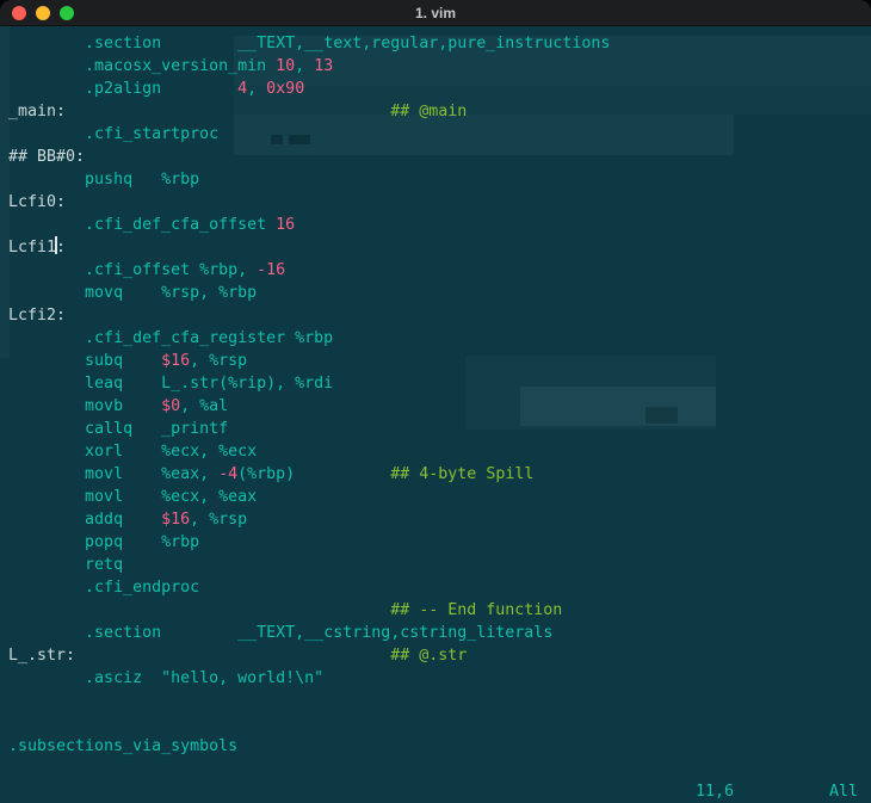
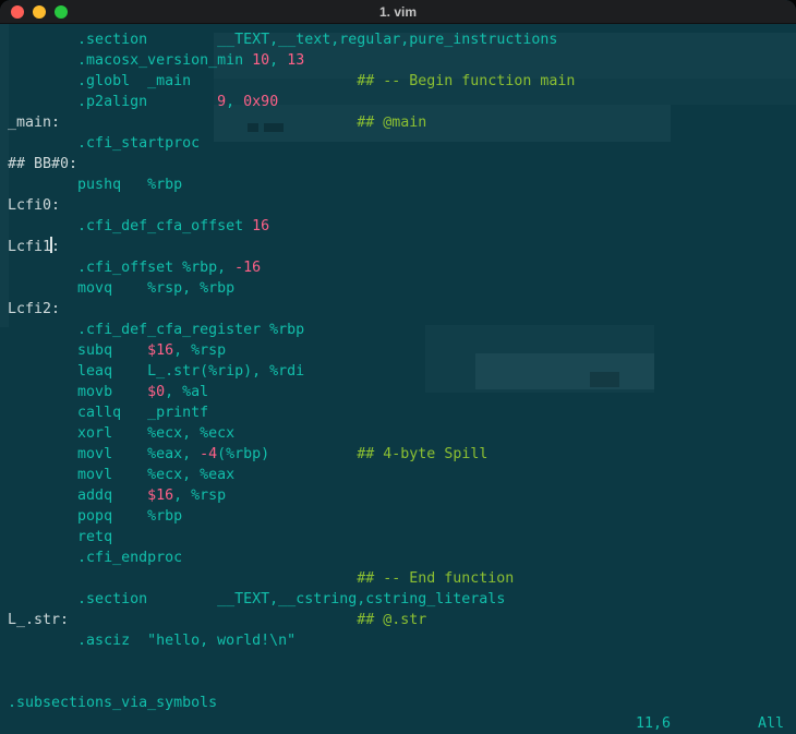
  1. vim
  .section __TEXT,__text,regular,pure_instructions
  .macosx_version_min 10, 13
+ .globl _main ## -- Begin function main
- .p2align 4, 0x90
+ .p2align 9, 0x90
  _main: ## @main
  .cfi_startproc
  ## BB#0:
  pushq %rbp
  Lcfi0:
  .cfi_def_cfa_offset 16
  Lcfi1:
  .cfi_offset %rbp, -16
  movq %rsp, %rbp
  Lcfi2:
  .cfi_def_cfa_register %rbp
  subq $16, %rsp
  leaq L_.str(%rip), %rdi
  movb $0, %al
  callq _printf
  xorl %ecx, %ecx
  movl %eax, -4(%rbp) ## 4-byte Spill
  movl %ecx, %eax
  addq $16, %rsp
  popq %rbp
  retq
  .cfi_endproc
  ## -- End function
  .section __TEXT,__cstring,cstring_literals
  L_.str: ## @.str
  .asciz "hello, world!\n"
  .subsections_via_symbols
  11,6
  All
